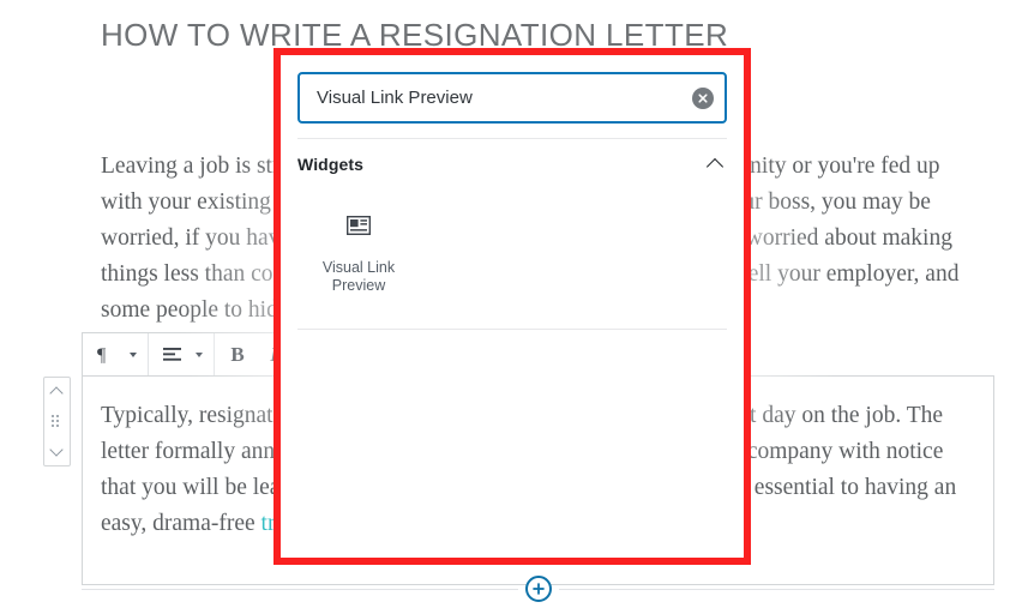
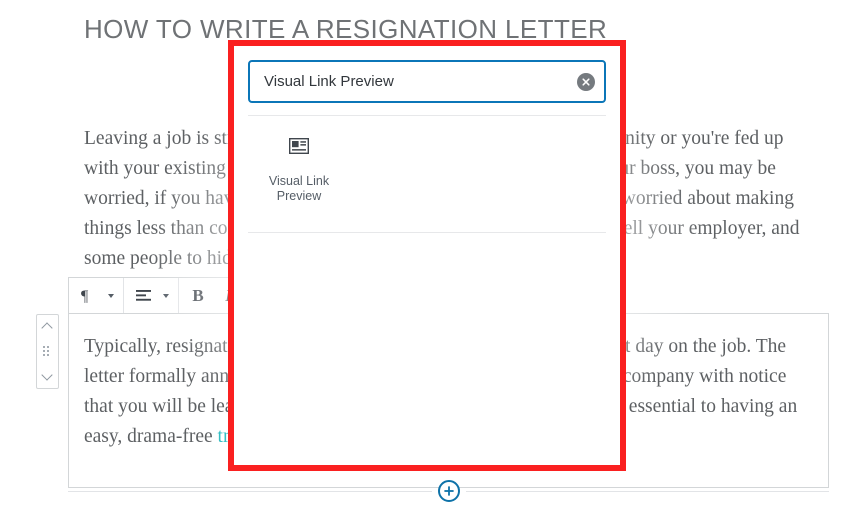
  Visual Link Preview
- Widgets
  Visual Link Preview
